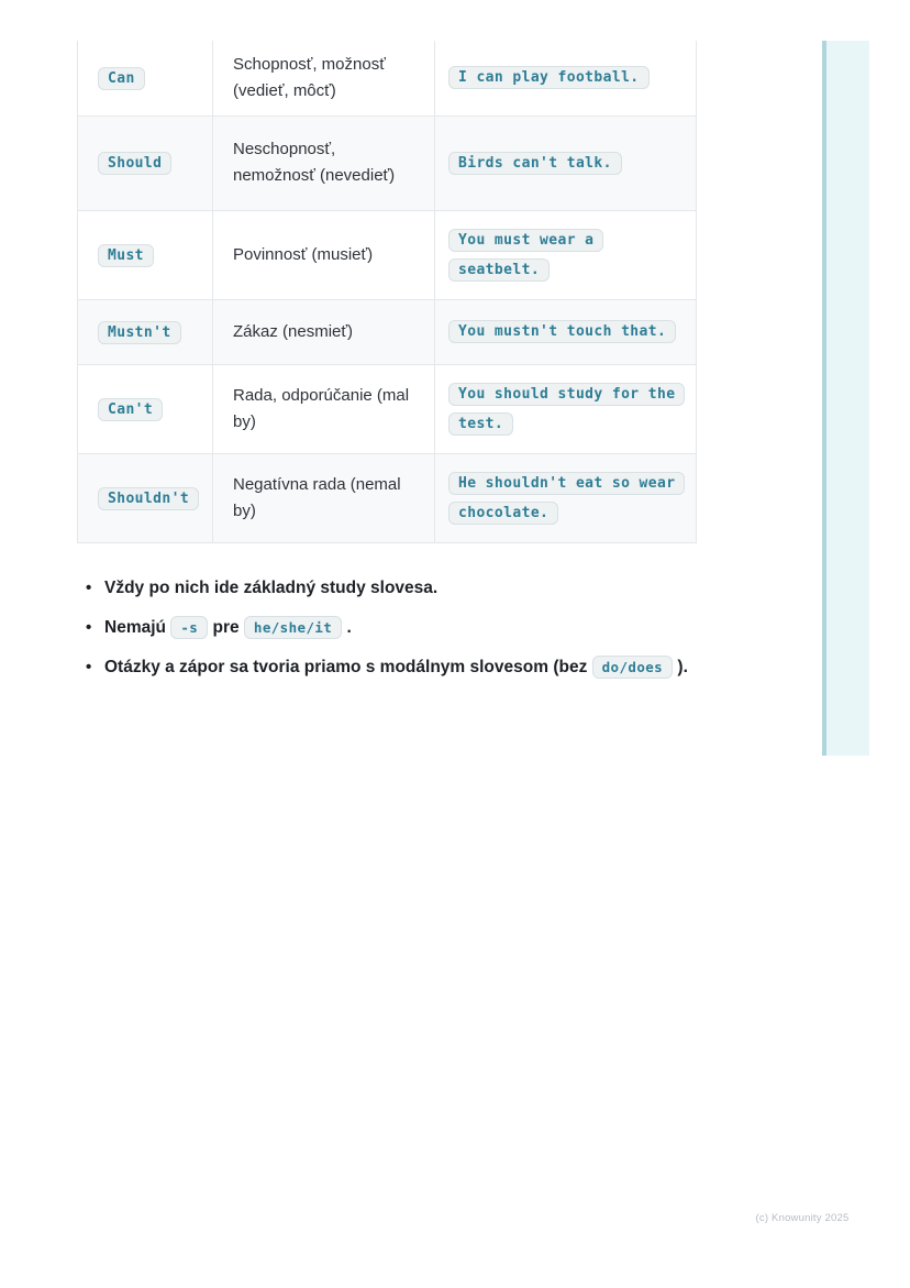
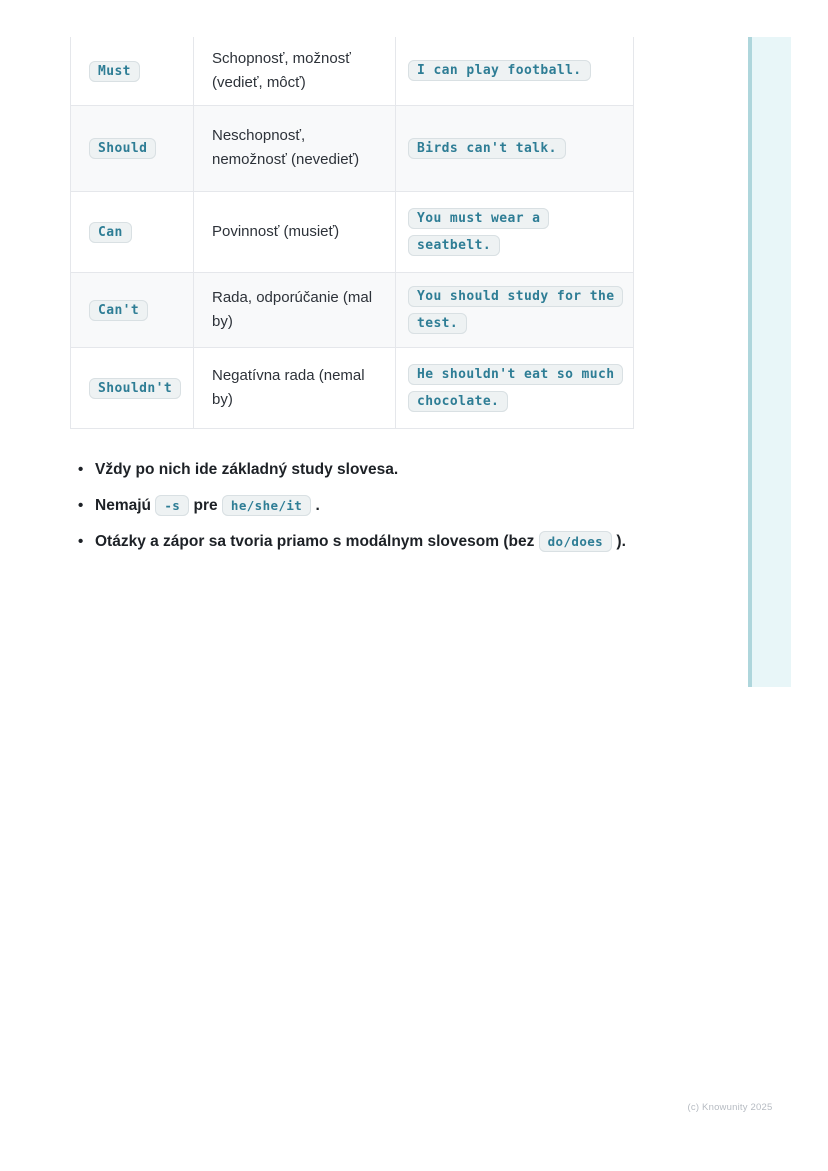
- Can	Schopnosť, možnosť (vedieť, môcť)	I can play football.
+ Must	Schopnosť, možnosť (vedieť, môcť)	I can play football.
  Should	Neschopnosť, nemožnosť (nevedieť)	Birds can't talk.
- Must	Povinnosť (musieť)	You must wear a seatbelt.
+ Can	Povinnosť (musieť)	You must wear a seatbelt.
- Mustn't	Zákaz (nesmieť)	You mustn't touch that.
  Can't	Rada, odporúčanie (mal by)	You should study for the test.
- Shouldn't	Negatívna rada (nemal by)	He shouldn't eat so wear chocolate.
+ Shouldn't	Negatívna rada (nemal by)	He shouldn't eat so much chocolate.
  Vždy po nich ide základný study slovesa.
  Nemajú -s pre he/she/it .
  Otázky a zápor sa tvoria priamo s modálnym slovesom (bez do/does ).
  (c) Knowunity 2025
